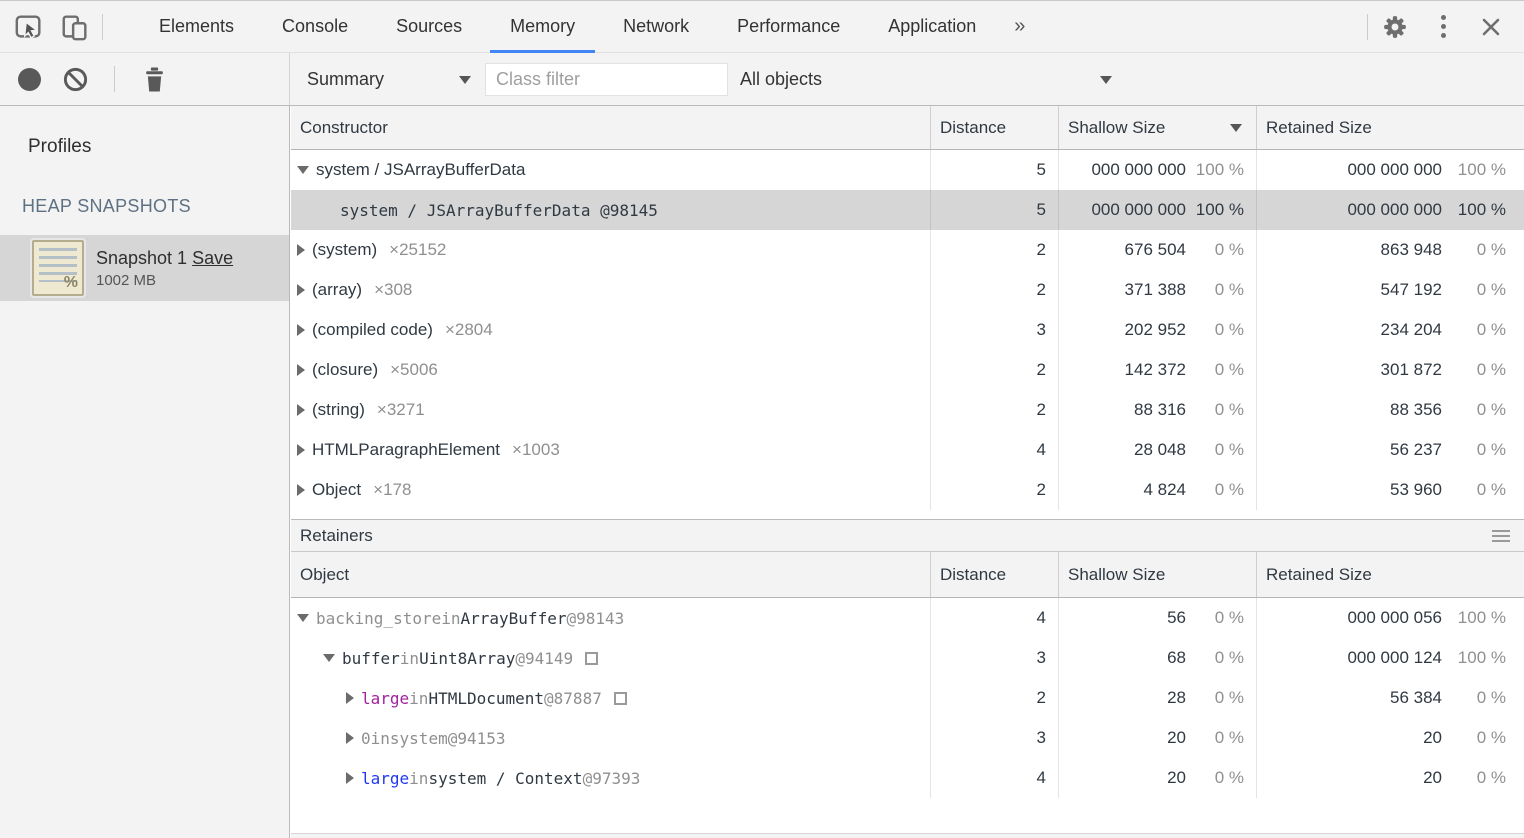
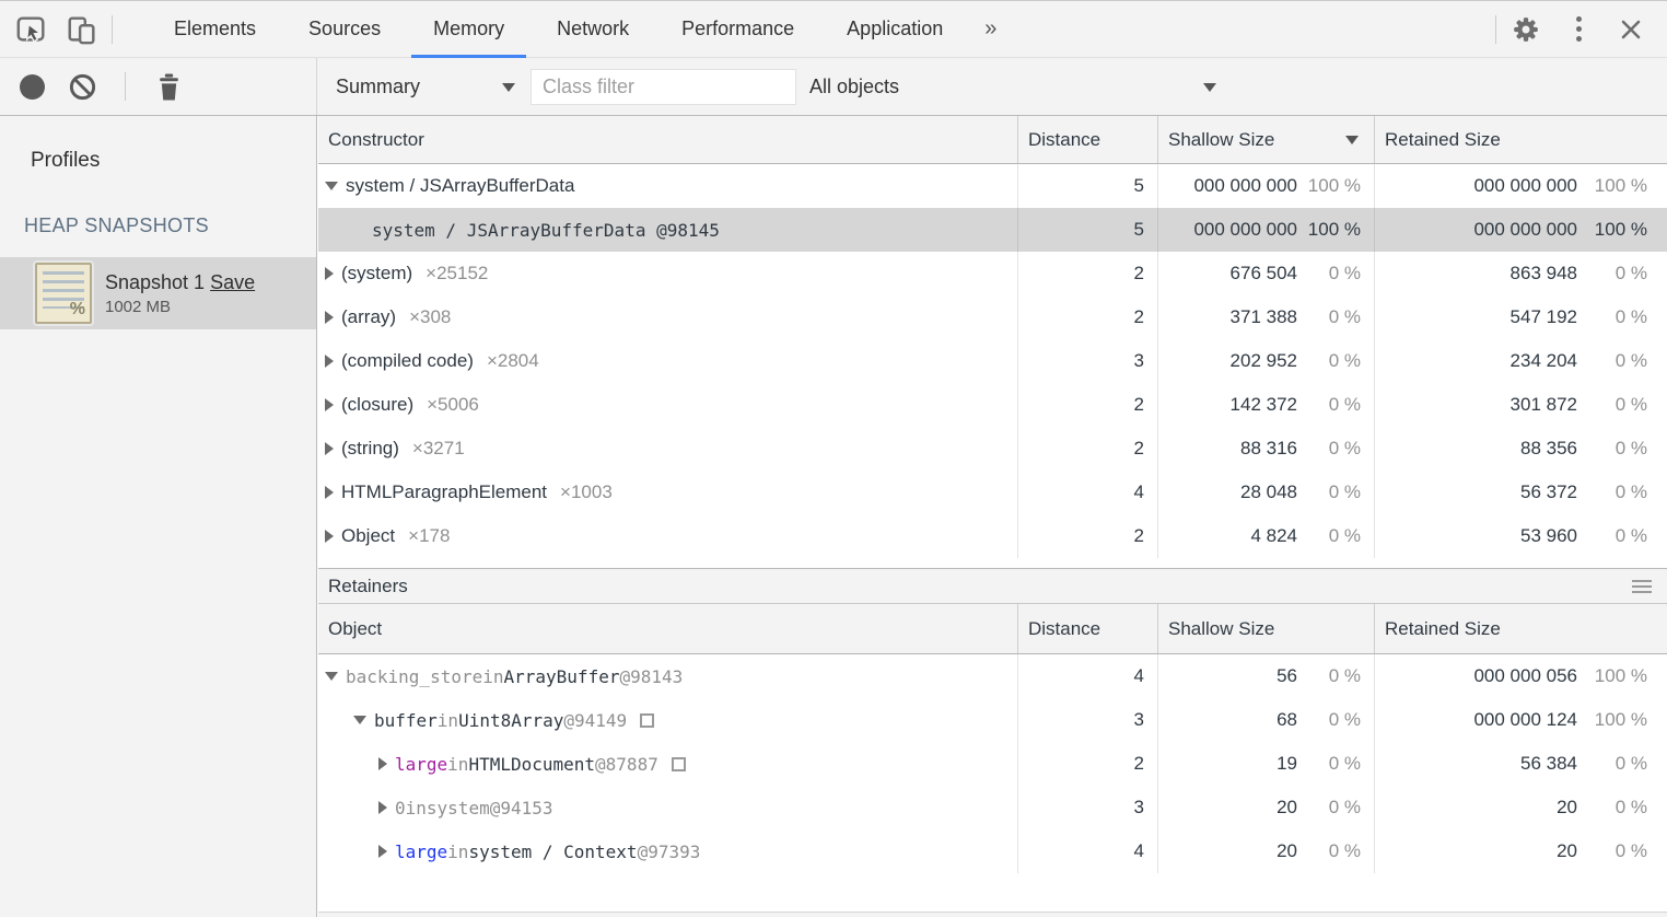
  Elements
- Console
  Sources
  Memory
  Network
  Performance
  Application
  »
  Summary
  Class filter
  All objects
  Profiles
  HEAP SNAPSHOTS
  %
  Snapshot 1 Save
  1002 MB
  Constructor
  Distance
  Shallow Size
  Retained Size
  system / JSArrayBufferData
  5
  000 000 000
  100 %
  000 000 000
  100 %
  system / JSArrayBufferData @98145
  5
  000 000 000
  100 %
  000 000 000
  100 %
  (system)
  ×25152
  2
  676 504
  0 %
  863 948
  0 %
  (array)
  ×308
  2
  371 388
  0 %
  547 192
  0 %
  (compiled code)
  ×2804
  3
  202 952
  0 %
  234 204
  0 %
  (closure)
  ×5006
  2
  142 372
  0 %
  301 872
  0 %
  (string)
  ×3271
  2
  88 316
  0 %
  88 356
  0 %
  HTMLParagraphElement
  ×1003
  4
  28 048
  0 %
- 56 237
+ 56 372
  0 %
  Object
  ×178
  2
  4 824
  0 %
  53 960
  0 %
  Retainers
  Object
  Distance
  Shallow Size
  Retained Size
  backing_store
  in
  ArrayBuffer
  @98143
  4
  56
  0 %
  000 000 056
  100 %
  buffer
  in
  Uint8Array
  @94149
  3
  68
  0 %
  000 000 124
  100 %
  large
  in
  HTMLDocument
  @87887
  2
- 28
+ 19
  0 %
  56 384
  0 %
  0
  in
  system
  @94153
  3
  20
  0 %
  20
  0 %
  large
  in
  system / Context
  @97393
  4
  20
  0 %
  20
  0 %
